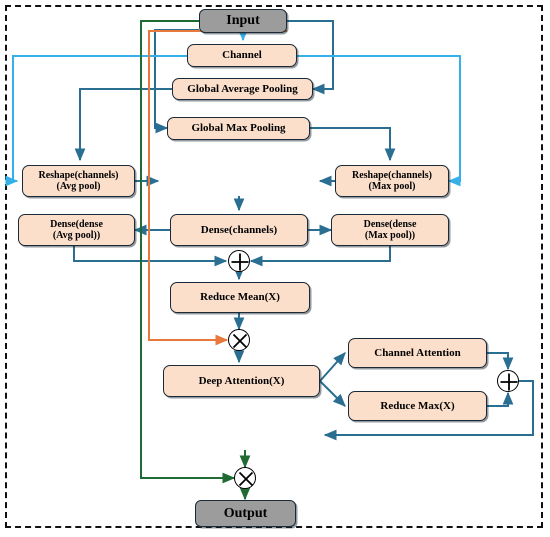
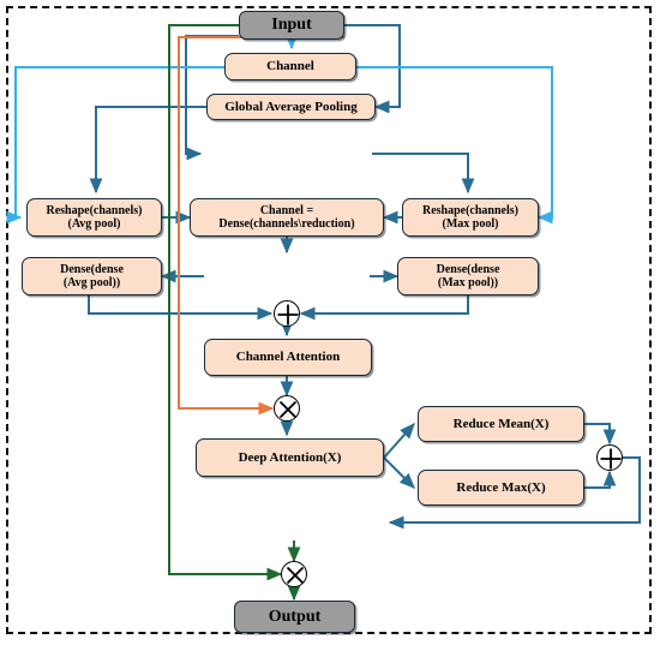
  Input
  Channel
  Global Average Pooling
- Global Max Pooling
  Reshape(channels)
  (Avg pool)
+ Channel =
+ Dense(channels\reduction)
  Reshape(channels)
  (Max pool)
  Dense(dense
  (Avg pool))
- Dense(channels)
  Dense(dense
  (Max pool))
- Reduce Mean(X)
+ Channel Attention
  Deep Attention(X)
- Channel Attention
+ Reduce Mean(X)
  Reduce Max(X)
  Output
